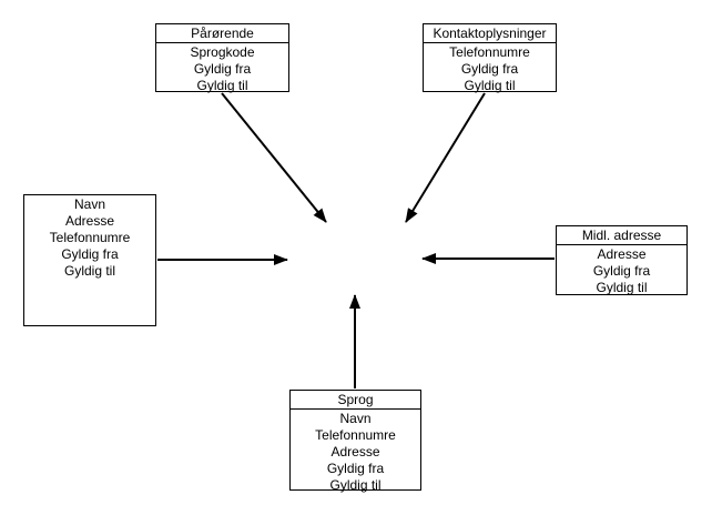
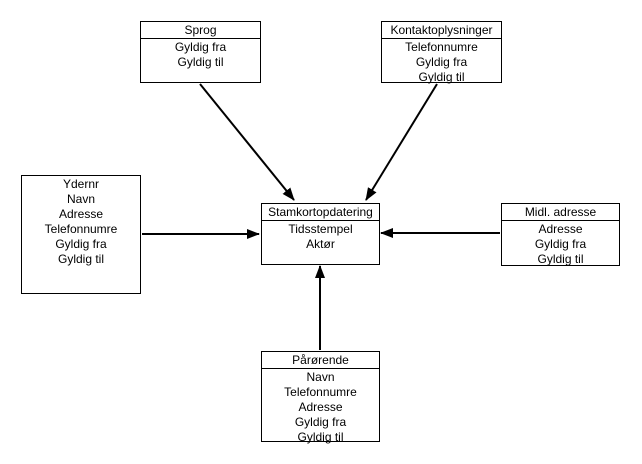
- Pårørende
+ Sprog
- Sprogkode
  Gyldig fra
  Gyldig til
  Kontaktoplysninger
  Telefonnumre
  Gyldig fra
  Gyldig til
+ Ydernr
  Navn
  Adresse
  Telefonnumre
  Gyldig fra
  Gyldig til
+ Stamkortopdatering
+ Tidsstempel
+ Aktør
  Midl. adresse
  Adresse
  Gyldig fra
  Gyldig til
- Sprog
+ Pårørende
  Navn
  Telefonnumre
  Adresse
  Gyldig fra
  Gyldig til
